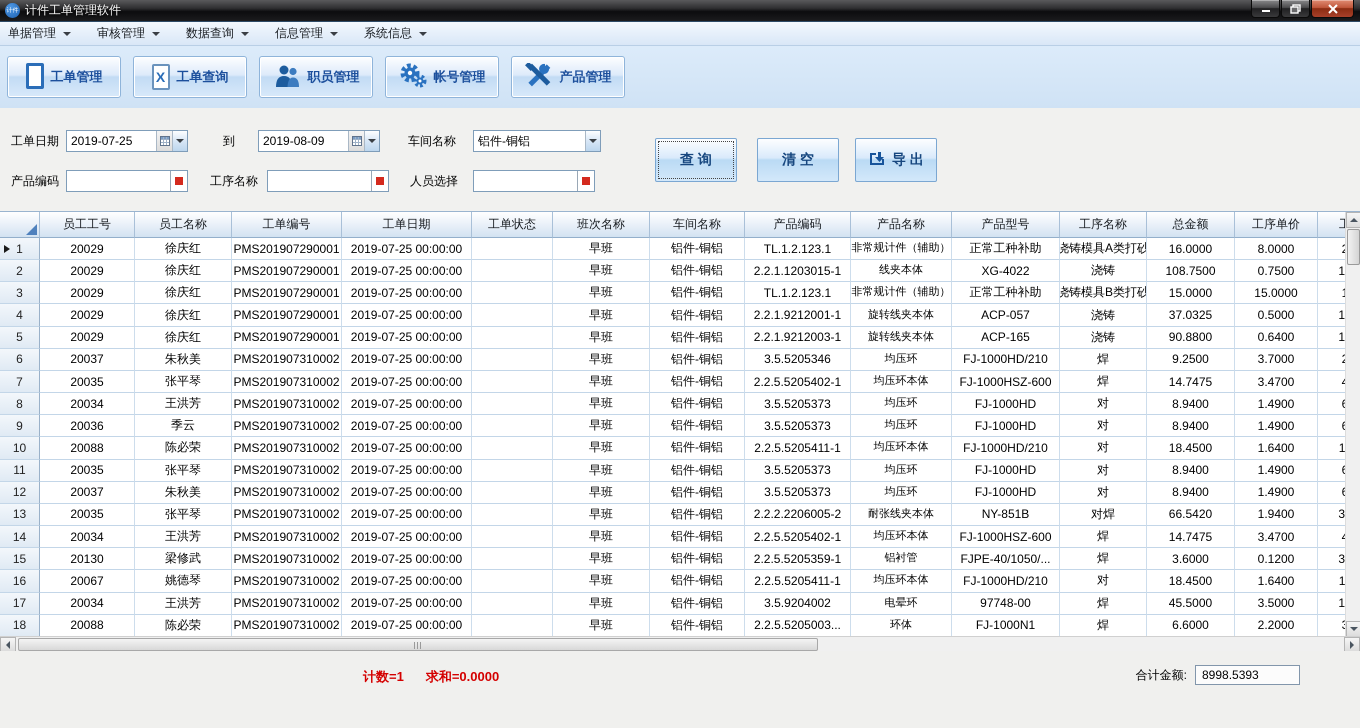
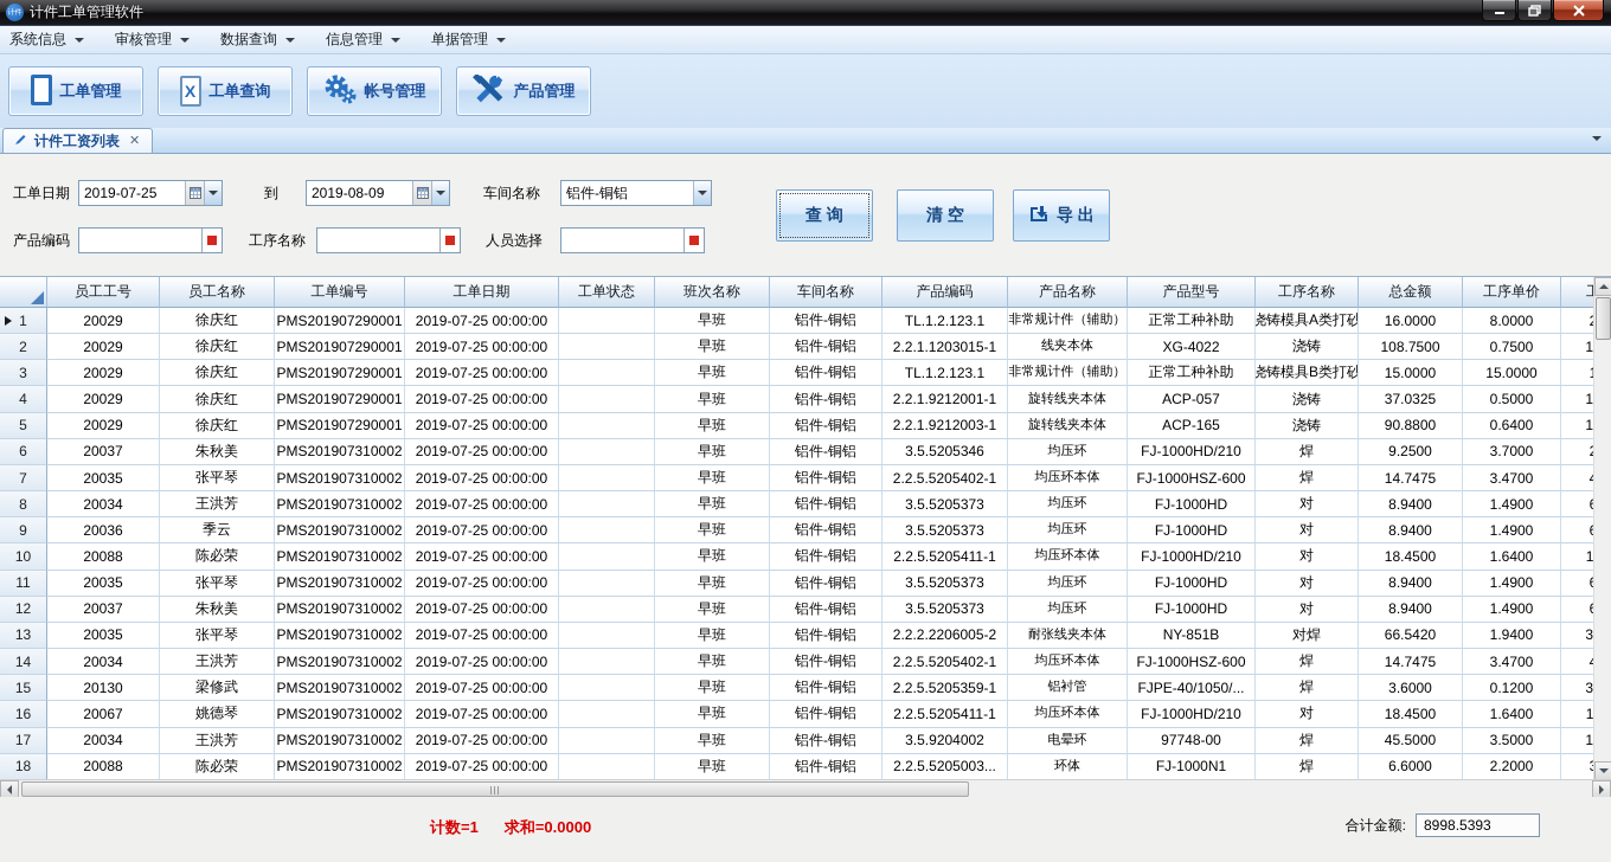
  计件工单管理软件
- 单据管理
+ 系统信息
  审核管理
  数据查询
  信息管理
- 系统信息
+ 单据管理
  工单管理
  X
  工单查询
- 职员管理
  帐号管理
  产品管理
+ 计件工资列表
+ ✕
  工单日期
  2019-07-25
  到
  2019-08-09
  车间名称
  铝件-铜铝
  产品编码
  工序名称
  人员选择
  查 询
  清 空
  导 出
  员工工号
  员工名称
  工单编号
  工单日期
  工单状态
  班次名称
  车间名称
  产品编码
  产品名称
  产品型号
  工序名称
  总金额
  工序单价
  1
  20029
  徐庆红
  PMS201907290001
  2019-07-25 00:00:00
  早班
  铝件-铜铝
  TL.1.2.123.1
  非常规计件（辅助）
  正常工种补助
  浇铸模具A类打砂
  16.0000
  8.0000
  2
  20029
  徐庆红
  PMS201907290001
  2019-07-25 00:00:00
  早班
  铝件-铜铝
  2.2.1.1203015-1
  线夹本体
  XG-4022
  浇铸
  108.7500
  0.7500
  3
  20029
  徐庆红
  PMS201907290001
  2019-07-25 00:00:00
  早班
  铝件-铜铝
  TL.1.2.123.1
  非常规计件（辅助）
  正常工种补助
  浇铸模具B类打砂
  15.0000
  15.0000
  4
  20029
  徐庆红
  PMS201907290001
  2019-07-25 00:00:00
  早班
  铝件-铜铝
  2.2.1.9212001-1
  旋转线夹本体
  ACP-057
  浇铸
  37.0325
  0.5000
  5
  20029
  徐庆红
  PMS201907290001
  2019-07-25 00:00:00
  早班
  铝件-铜铝
  2.2.1.9212003-1
  旋转线夹本体
  ACP-165
  浇铸
  90.8800
  0.6400
  6
  20037
  朱秋美
  PMS201907310002
  2019-07-25 00:00:00
  早班
  铝件-铜铝
  3.5.5205346
  均压环
  FJ-1000HD/210
  焊
  9.2500
  3.7000
  7
  20035
  张平琴
  PMS201907310002
  2019-07-25 00:00:00
  早班
  铝件-铜铝
  2.2.5.5205402-1
  均压环本体
  FJ-1000HSZ-600
  焊
  14.7475
  3.4700
  8
  20034
  王洪芳
  PMS201907310002
  2019-07-25 00:00:00
  早班
  铝件-铜铝
  3.5.5205373
  均压环
  FJ-1000HD
  对
  8.9400
  1.4900
  9
  20036
  季云
  PMS201907310002
  2019-07-25 00:00:00
  早班
  铝件-铜铝
  3.5.5205373
  均压环
  FJ-1000HD
  对
  8.9400
  1.4900
  10
  20088
  陈必荣
  PMS201907310002
  2019-07-25 00:00:00
  早班
  铝件-铜铝
  2.2.5.5205411-1
  均压环本体
  FJ-1000HD/210
  对
  18.4500
  1.6400
  11
  20035
  张平琴
  PMS201907310002
  2019-07-25 00:00:00
  早班
  铝件-铜铝
  3.5.5205373
  均压环
  FJ-1000HD
  对
  8.9400
  1.4900
  12
  20037
  朱秋美
  PMS201907310002
  2019-07-25 00:00:00
  早班
  铝件-铜铝
  3.5.5205373
  均压环
  FJ-1000HD
  对
  8.9400
  1.4900
  13
  20035
  张平琴
  PMS201907310002
  2019-07-25 00:00:00
  早班
  铝件-铜铝
  2.2.2.2206005-2
  耐张线夹本体
  NY-851B
  对焊
  66.5420
  1.9400
  14
  20034
  王洪芳
  PMS201907310002
  2019-07-25 00:00:00
  早班
  铝件-铜铝
  2.2.5.5205402-1
  均压环本体
  FJ-1000HSZ-600
  焊
  14.7475
  3.4700
  15
  20130
  梁修武
  PMS201907310002
  2019-07-25 00:00:00
  早班
  铝件-铜铝
  2.2.5.5205359-1
  铝衬管
  FJPE-40/1050/...
  焊
  3.6000
  0.1200
  16
  20067
  姚德琴
  PMS201907310002
  2019-07-25 00:00:00
  早班
  铝件-铜铝
  2.2.5.5205411-1
  均压环本体
  FJ-1000HD/210
  对
  18.4500
  1.6400
  17
  20034
  王洪芳
  PMS201907310002
  2019-07-25 00:00:00
  早班
  铝件-铜铝
  3.5.9204002
  电晕环
  97748-00
  焊
  45.5000
  3.5000
  18
  20088
  陈必荣
  PMS201907310002
  2019-07-25 00:00:00
  早班
  铝件-铜铝
  2.2.5.5205003...
  环体
  FJ-1000N1
  焊
  6.6000
  2.2000
  计数=1
  求和=0.0000
  合计金额:
  8998.5393
